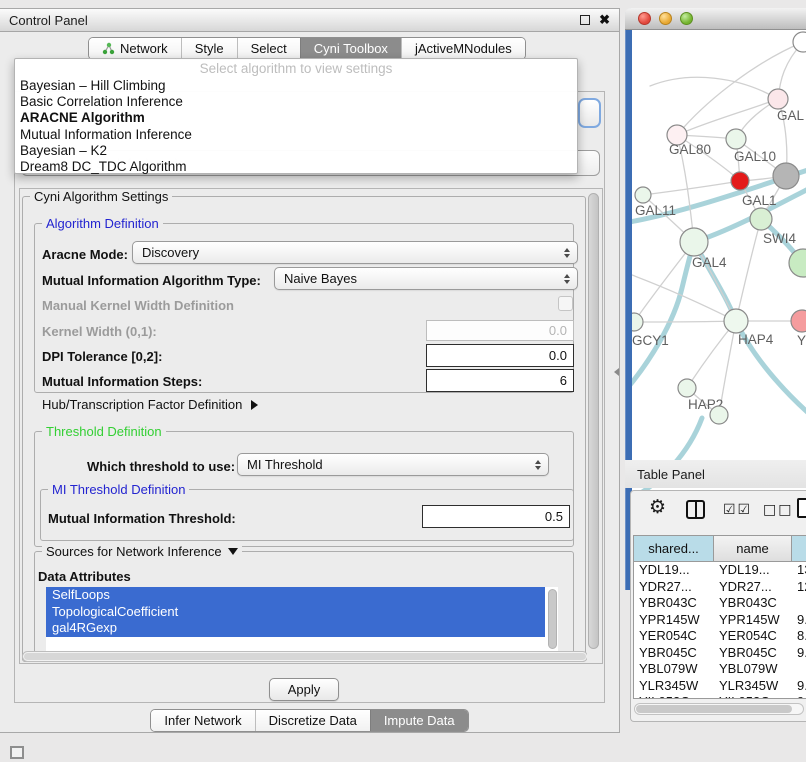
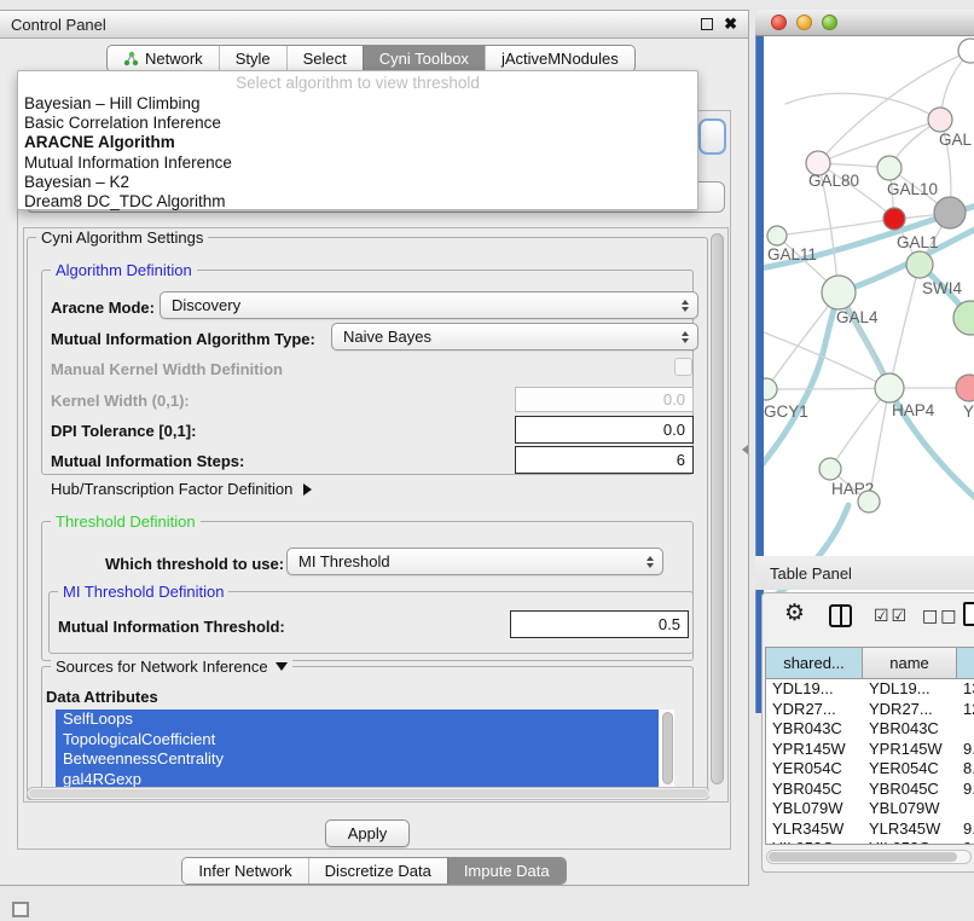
  Control Panel
  ✖
  Network
  Style
  Select
  Cyni Toolbox
  jActiveMNodules
  Cyni Algorithm Settings
  Algorithm Definition
  Aracne Mode:
  Discovery
  Mutual Information Algorithm Type:
  Naive Bayes
  Manual Kernel Width Definition
  Kernel Width (0,1):
  0.0
- DPI Tolerance [0,2]:
+ DPI Tolerance [0,1]:
  0.0
  Mutual Information Steps:
  6
  Hub/Transcription Factor Definition
  Threshold Definition
  Which threshold to use:
  MI Threshold
  MI Threshold Definition
  Mutual Information Threshold:
  0.5
  Sources for Network Inference
  Data Attributes
  SelfLoops
  TopologicalCoefficient
+ BetweennessCentrality
  gal4RGexp
  Apply
  Infer Network
  Discretize Data
  Impute Data
- Select algorithm to view settings
+ Select algorithm to view threshold
  Bayesian – Hill Climbing
  Basic Correlation Inference
  ARACNE Algorithm
  Mutual Information Inference
  Bayesian – K2
  Dream8 DC_TDC Algorithm
  GAL
  GAL80
  GAL10
  GAL1
  GAL11
  GAL4
  SWI4
  GCY1
  HAP4
  Y
  HAP2
  Table Panel
  ⚙
  ☑☑
  □□
  shared...
  name
  YDL19...
  YDL19...
  YDR27...
  YDR27...
  YBR043C
  YBR043C
  YPR145W
  YPR145W
  YER054C
  YER054C
  YBR045C
  YBR045C
  YBL079W
  YBL079W
  YLR345W
  YLR345W
